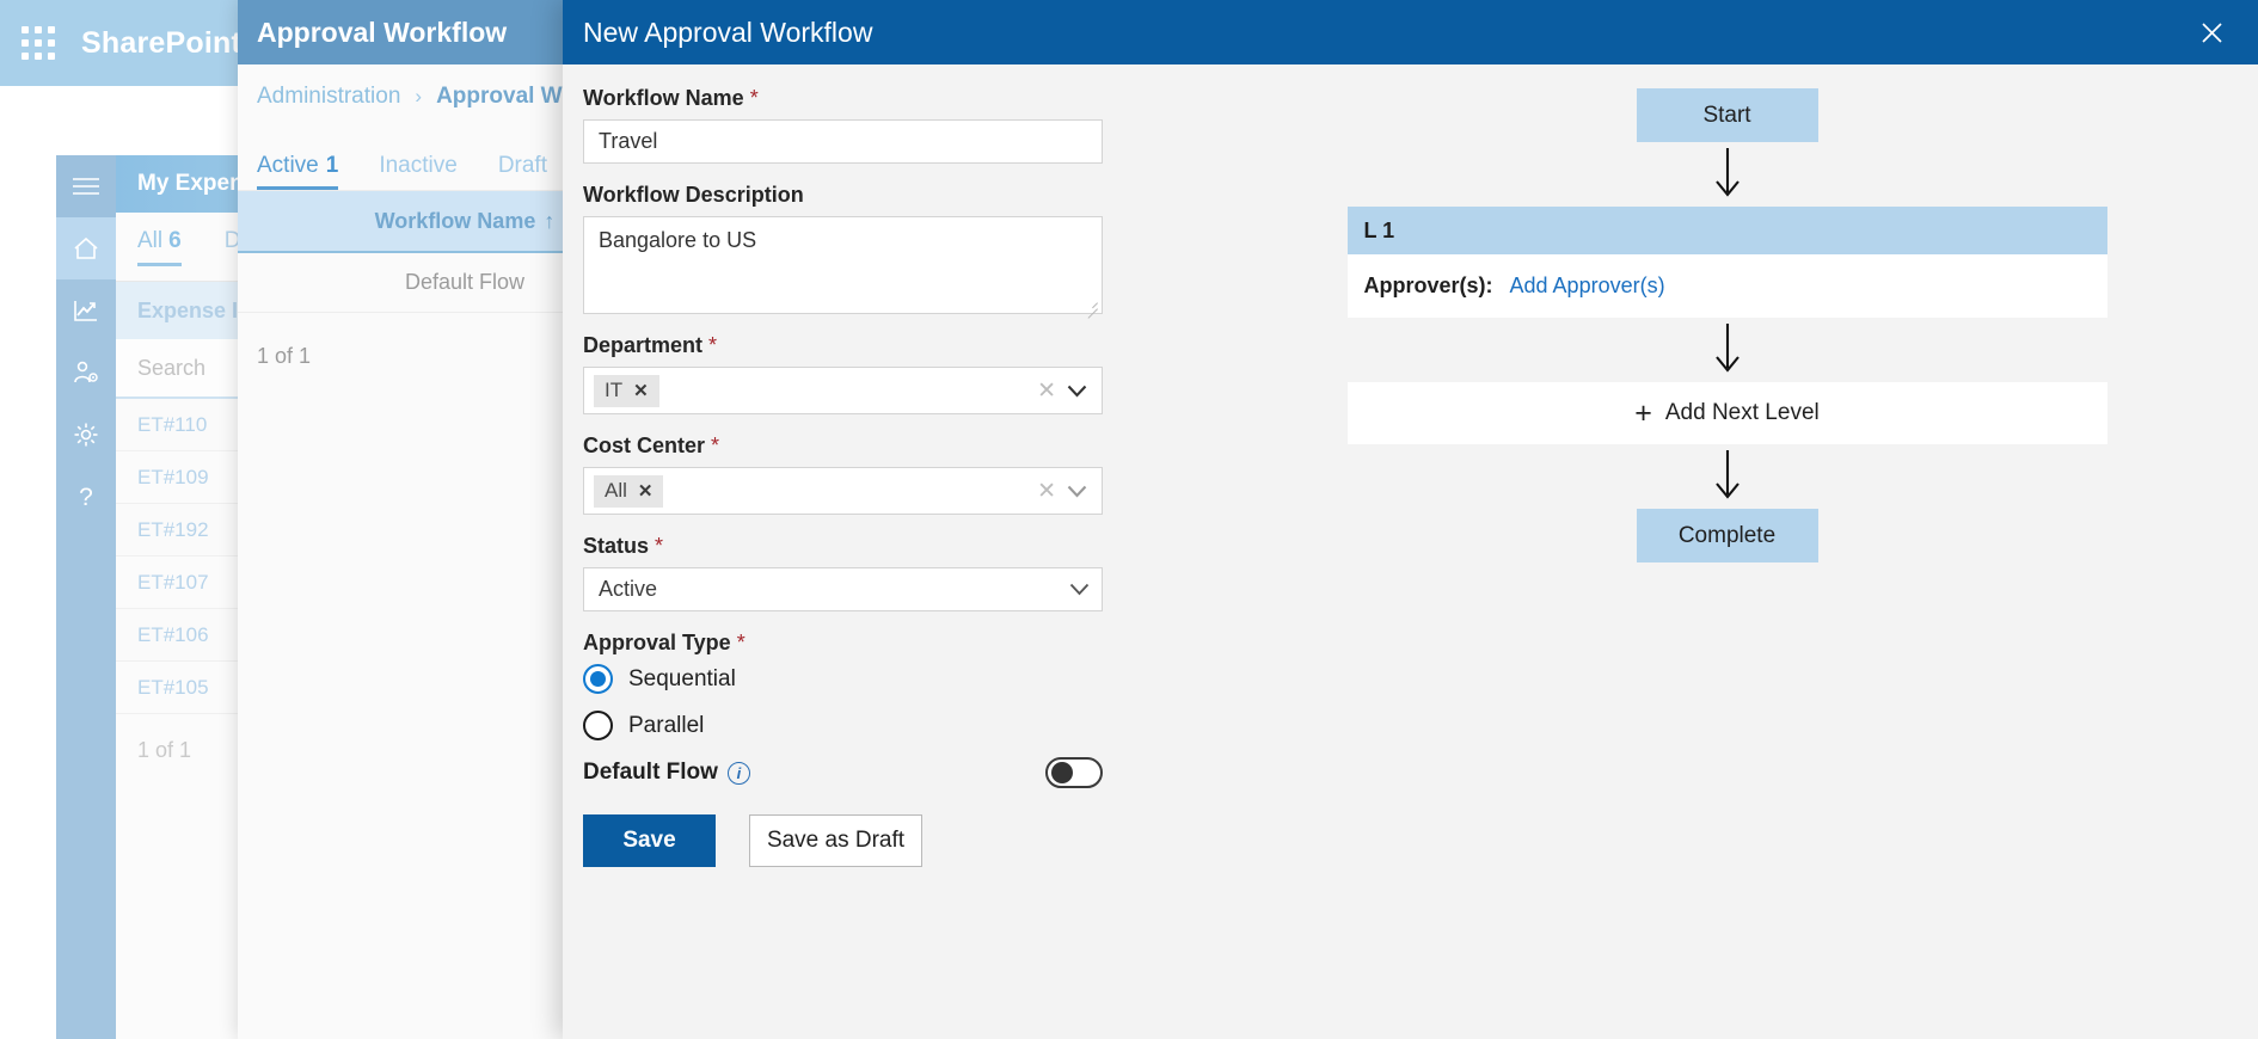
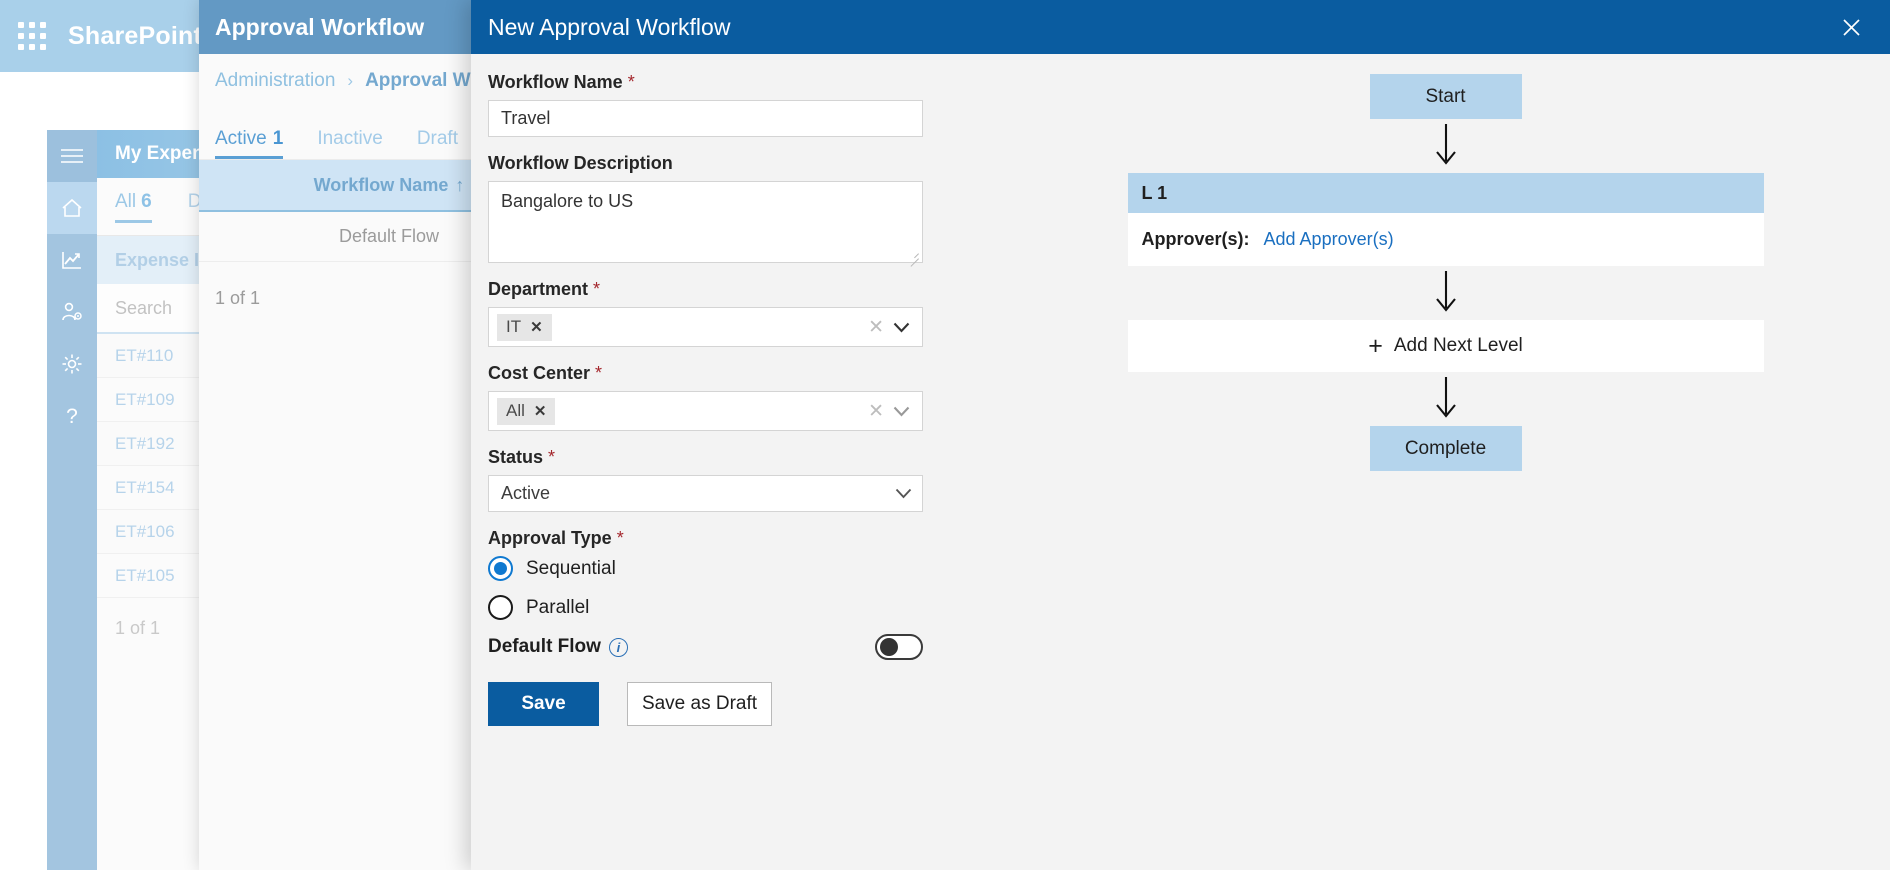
  SharePoint
  ?
  My Expen
  All 6
  Expense I
  Search
  ET#110
  ET#109
  ET#192
- ET#107
+ ET#154
  ET#106
  ET#105
  1 of 1
  Approval Workflow
  Administration
  ›
  Approval W
  Active 1
  Inactive
  Draft
  Workflow Name
  ↑
  Default Flow
  1 of 1
  New Approval Workflow
  Workflow Name
  *
  Travel
  Workflow Description
  Bangalore to US
  Department
  *
  IT
  ✕
  ✕
  Cost Center
  *
  All
  ✕
  ✕
  Status
  *
  Active
  Approval Type
  *
  Sequential
  Parallel
  Default Flow
  i
  Save
  Save as Draft
  Start
  L 1
  Approver(s):
  Add Approver(s)
  +
  Add Next Level
  Complete
